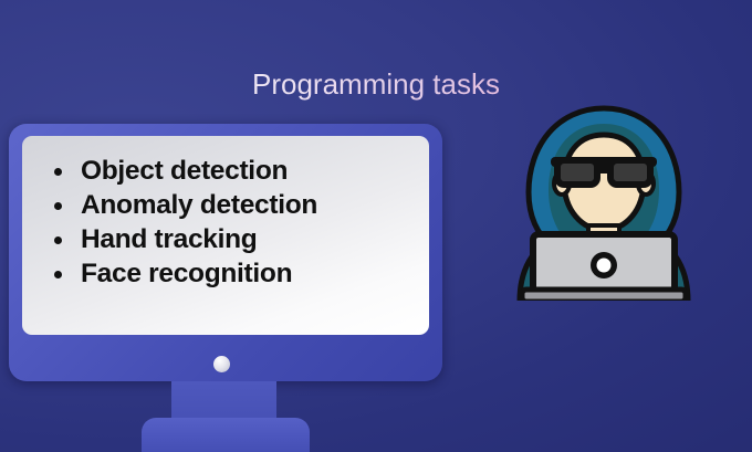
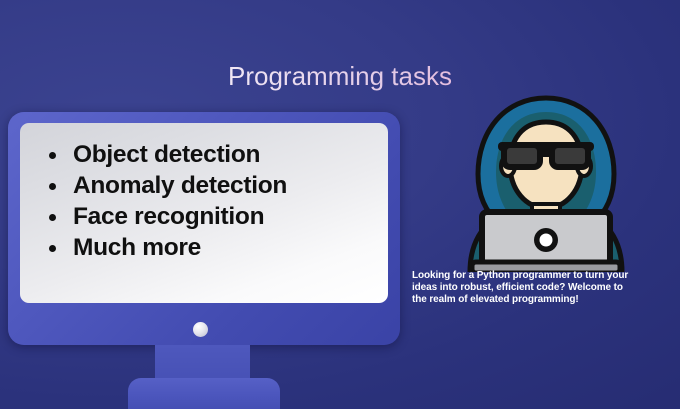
  Programming tasks
  Object detection
  Anomaly detection
- Hand tracking
  Face recognition
+ Much more
+ Looking for a Python programmer to turn your ideas into robust, efficient code? Welcome to the realm of elevated programming!
